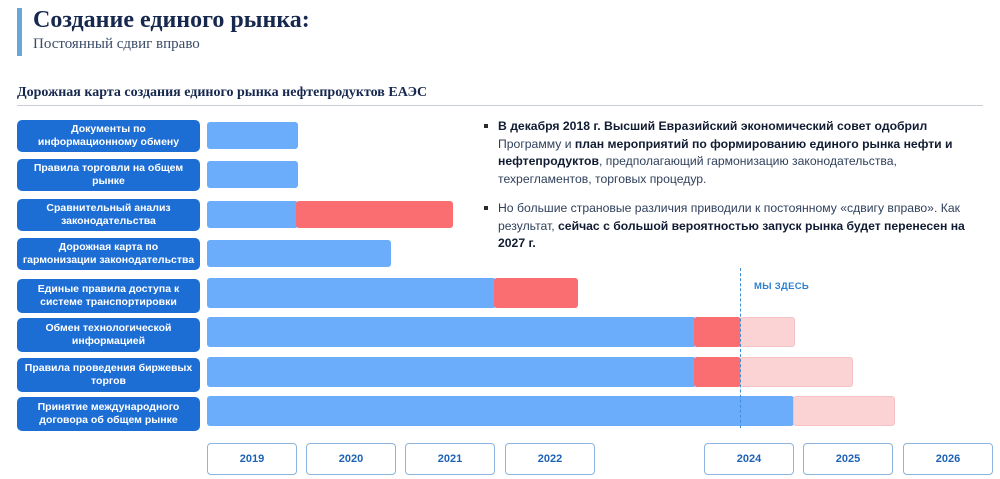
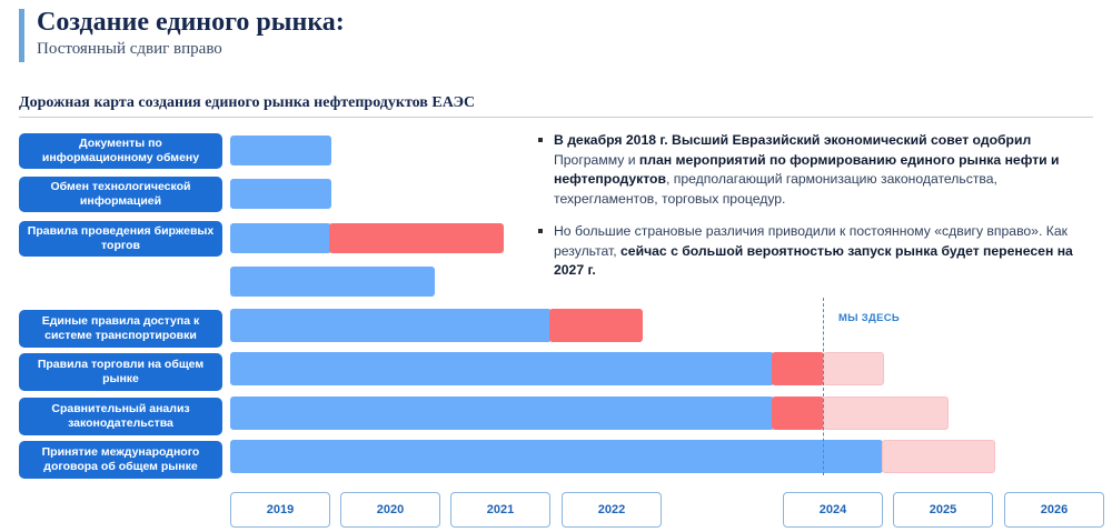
  Создание единого рынка:
  Постоянный сдвиг вправо
  Дорожная карта создания единого рынка нефтепродуктов ЕАЭС
  Документы по информационному обмену
- Правила торговли на общем рынке
+ Обмен технологической информацией
- Сравнительный анализ законодательства
+ Правила проведения биржевых торгов
- Дорожная карта по гармонизации законодательства
  Единые правила доступа к системе транспортировки
- Обмен технологической информацией
+ Правила торговли на общем рынке
- Правила проведения биржевых торгов
+ Сравнительный анализ законодательства
  Принятие международного договора об общем рынке
  МЫ ЗДЕСЬ
  2019
  2020
  2021
  2022
  2024
  2025
  2026
  В декабря 2018 г. Высший Евразийский экономический совет одобрил Программу и план мероприятий по формированию единого рынка нефти и нефтепродуктов, предполагающий гармонизацию законодательства, техрегламентов, торговых процедур.
  Но большие страновые различия приводили к постоянному «сдвигу вправо». Как результат, сейчас с большой вероятностью запуск рынка будет перенесен на 2027 г.
